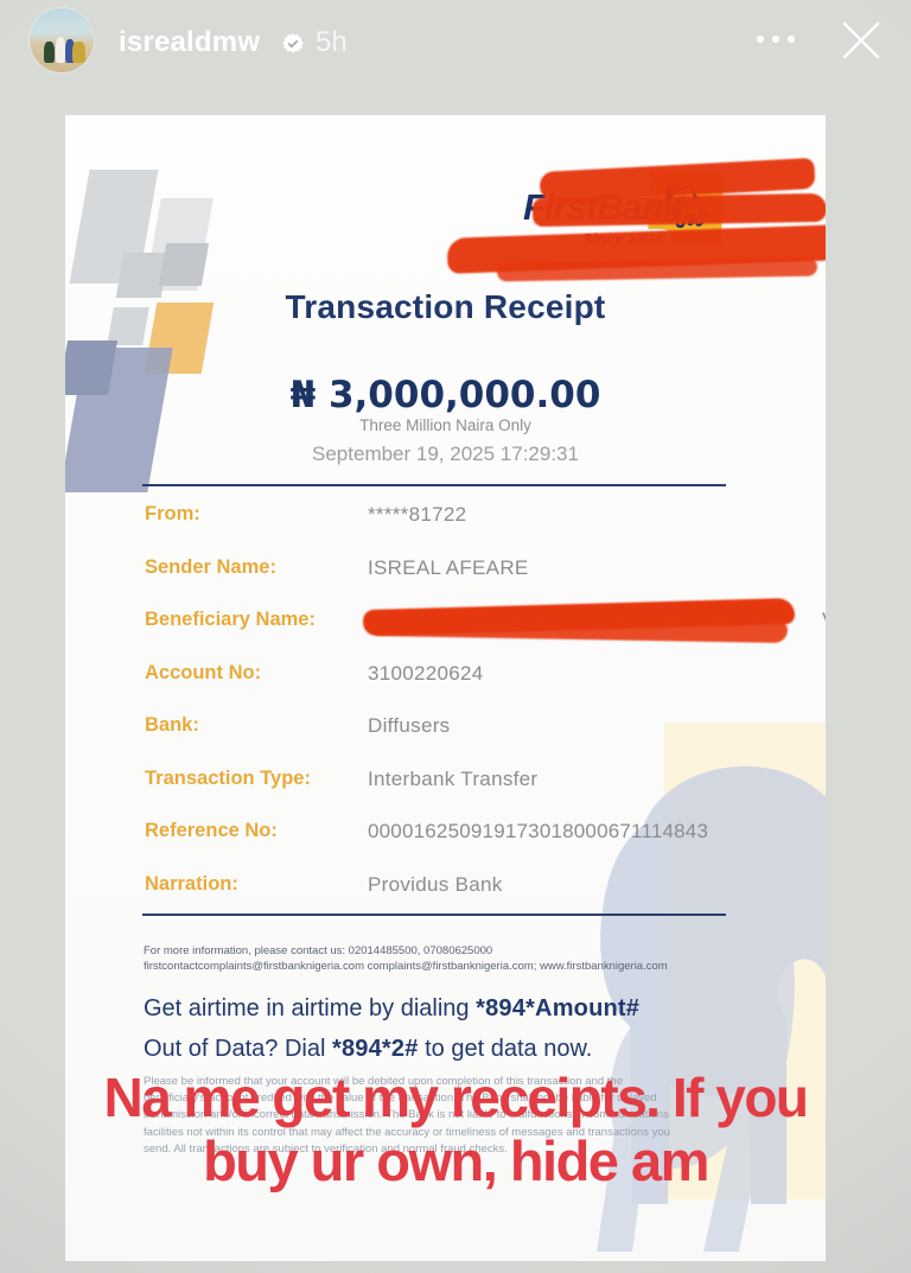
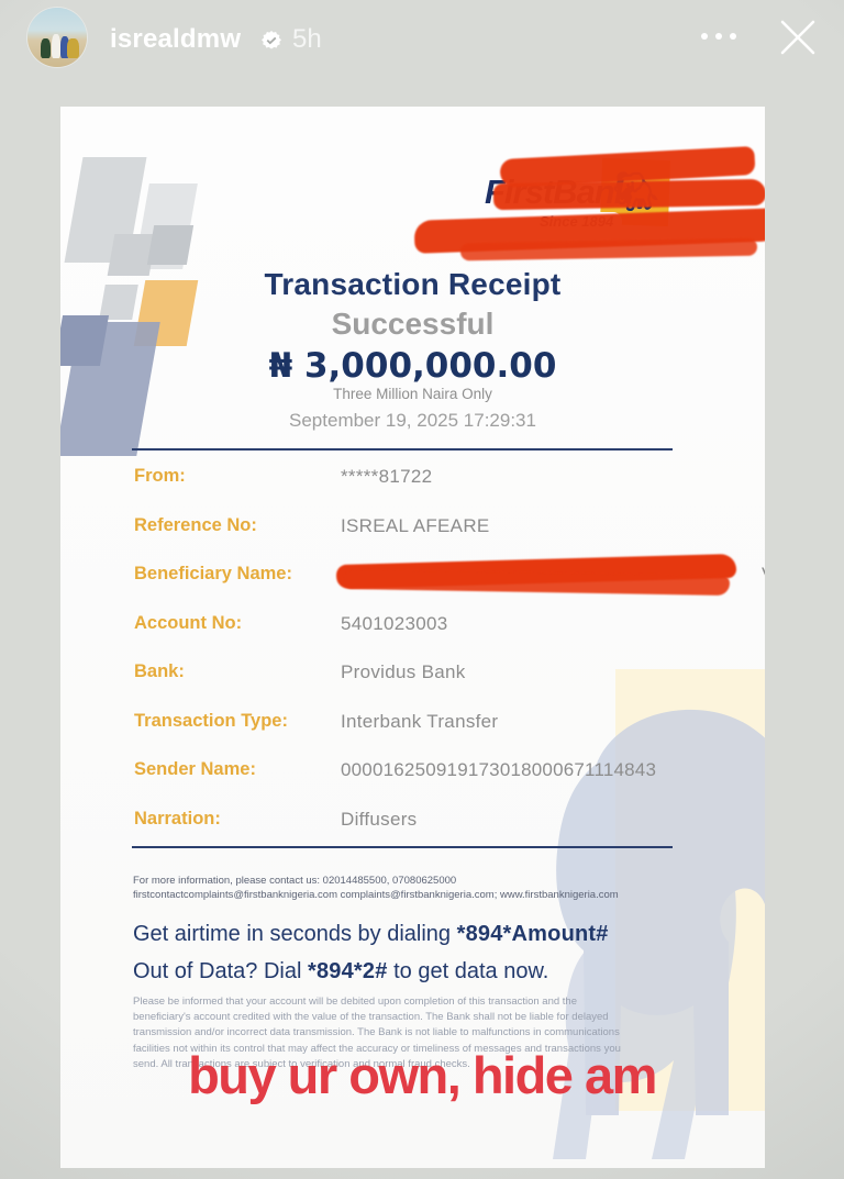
  isrealdmw
  5h
  Transaction Receipt
+ Successful
  ₦ 3,000,000.00
  Three Million Naira Only
  September 19, 2025 17:29:31
  From:
  *****81722
- Sender Name:
+ Reference No:
  ISREAL AFEARE
  Beneficiary Name:
  Account No:
- 3100220624
+ 5401023003
  Bank:
- Diffusers
+ Providus Bank
  Transaction Type:
  Interbank Transfer
- Reference No:
+ Sender Name:
  000016250919173018000671114843
  Narration:
- Providus Bank
+ Diffusers
  For more information, please contact us: 02014485500, 07080625000 firstcontactcomplaints@firstbanknigeria.com complaints@firstbanknigeria.com; www.firstbanknigeria.com
- Get airtime in airtime by dialing *894*Amount#
+ Get airtime in seconds by dialing *894*Amount#
  Out of Data? Dial *894*2# to get data now.
  Please be informed that your account will be debited upon completion of this transaction and the beneficiary's account credited with the value of the transaction. The Bank shall not be liable for delayed transmission and/or incorrect data transmission. The Bank is not liable to malfunctions in communications facilities not within its control that may affect the accuracy or timeliness of messages and transactions you send. All transactions are subject to verification and normal fraud checks.
- Na me get my receipts. If you
  buy ur own, hide am
